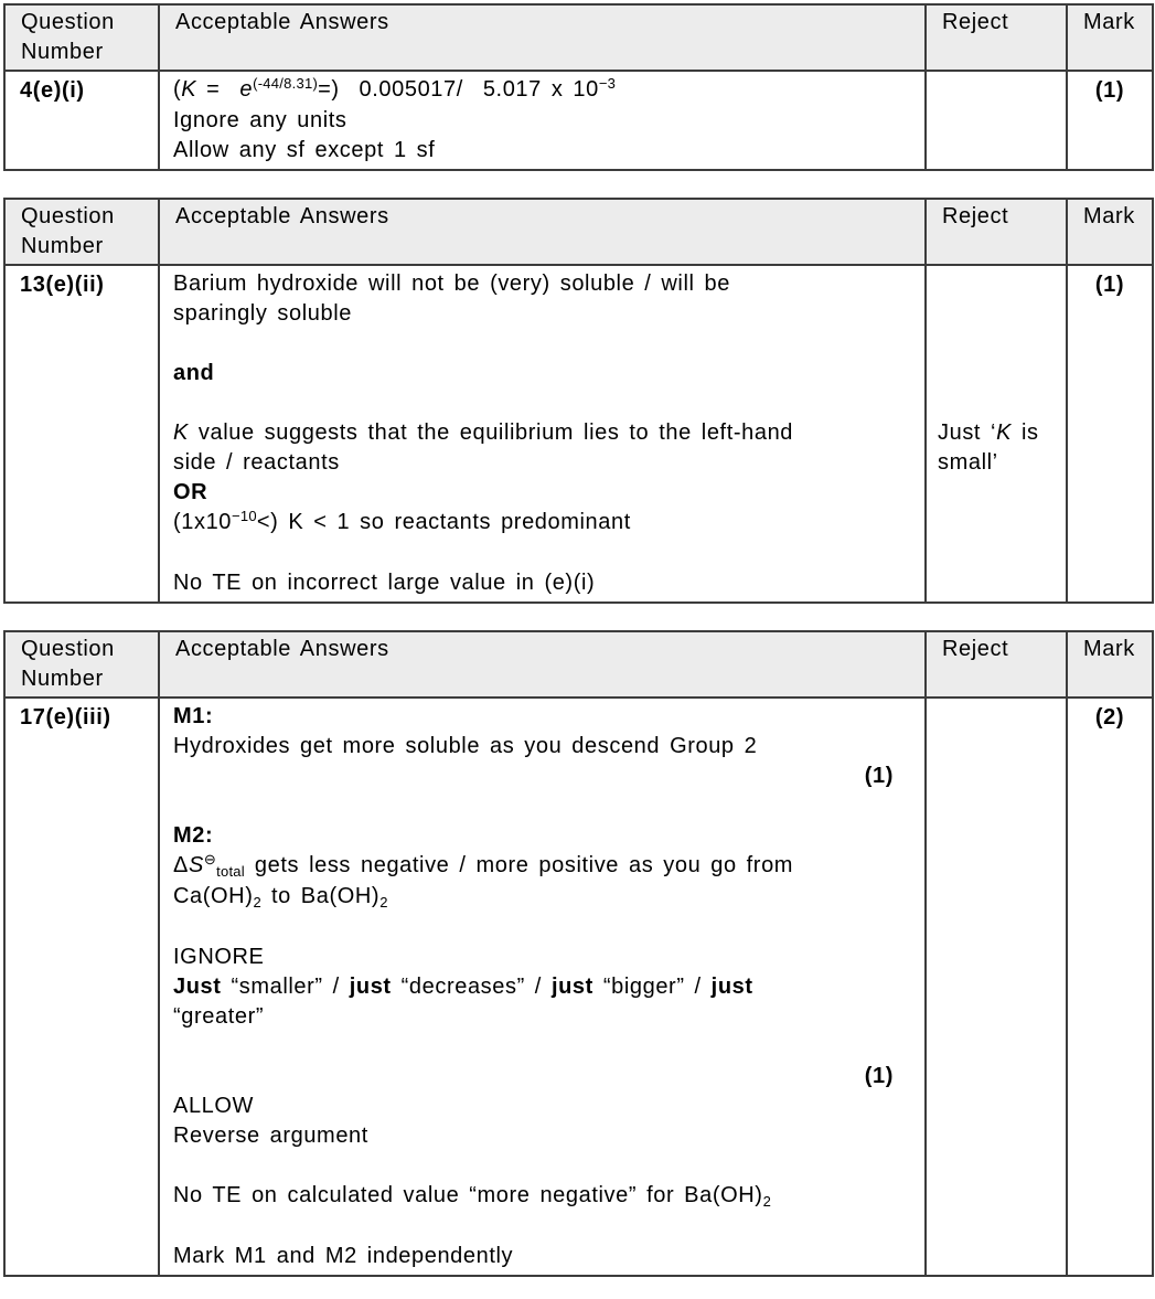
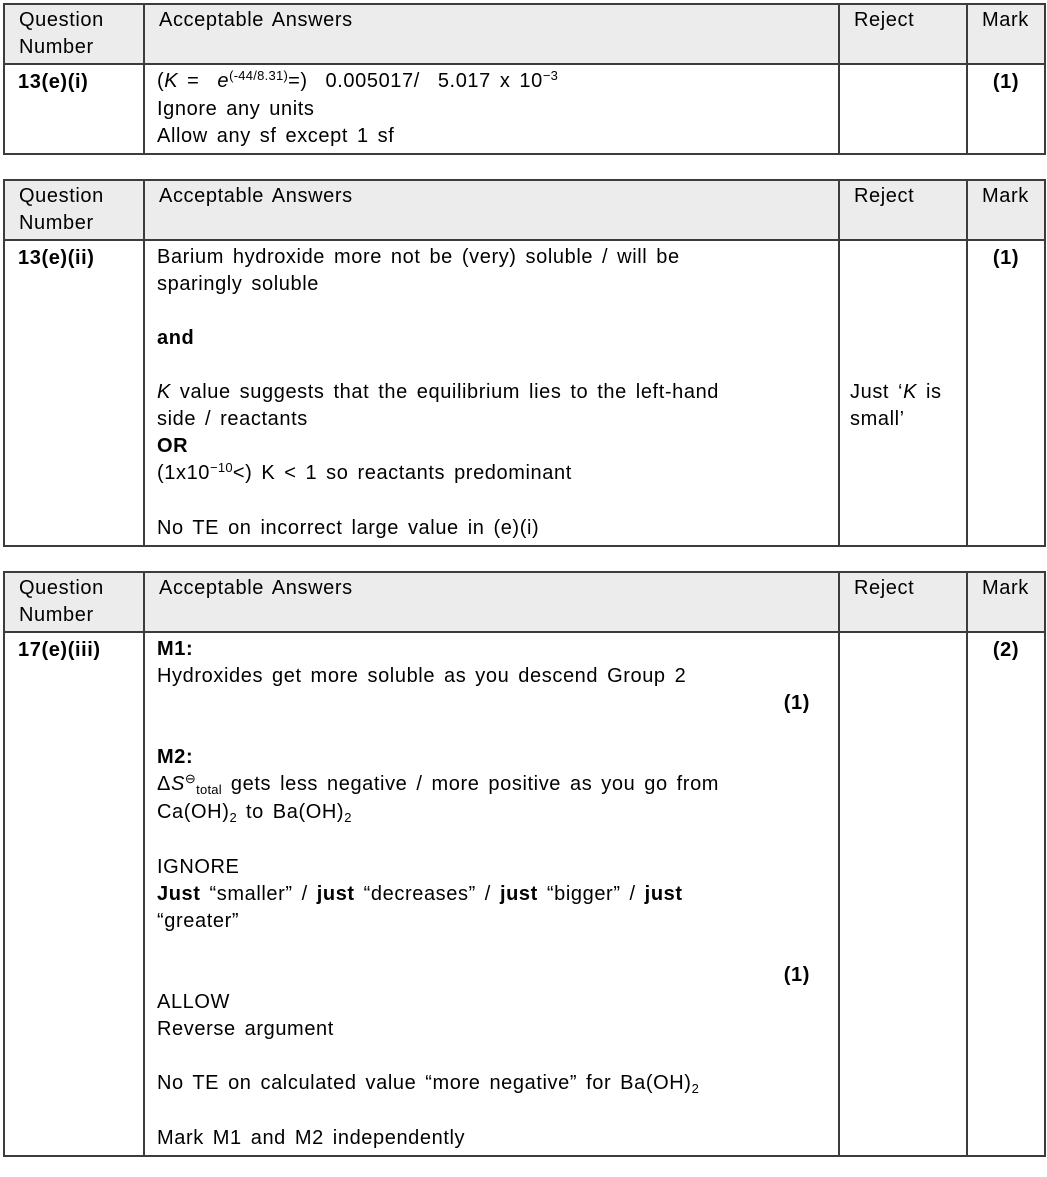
  Question Number	Acceptable Answers	Reject	Mark
- 4(e)(i)	(K = e(-44/8.31)=) 0.005017/ 5.017 x 10−3Ignore any unitsAllow any sf except 1 sf		(1)
+ 13(e)(i)	(K = e(-44/8.31)=) 0.005017/ 5.017 x 10−3Ignore any unitsAllow any sf except 1 sf		(1)
  Question Number	Acceptable Answers	Reject	Mark
- 13(e)(ii)	Barium hydroxide will not be (very) soluble / will besparingly soluble and K value suggests that the equilibrium lies to the left-handside / reactantsOR(1x10−10<) K < 1 so reactants predominant No TE on incorrect large value in (e)(i)	Just ‘K issmall’	(1)
+ 13(e)(ii)	Barium hydroxide more not be (very) soluble / will besparingly soluble and K value suggests that the equilibrium lies to the left-handside / reactantsOR(1x10−10<) K < 1 so reactants predominant No TE on incorrect large value in (e)(i)	Just ‘K issmall’	(1)
  Question Number	Acceptable Answers	Reject	Mark
  17(e)(iii)	M1:Hydroxides get more soluble as you descend Group 2(1) M2:ΔS⊖total gets less negative / more positive as you go fromCa(OH)2 to Ba(OH)2 IGNOREJust “smaller” / just “decreases” / just “bigger” / just“greater” (1)ALLOWReverse argument No TE on calculated value “more negative” for Ba(OH)2 Mark M1 and M2 independently		(2)
